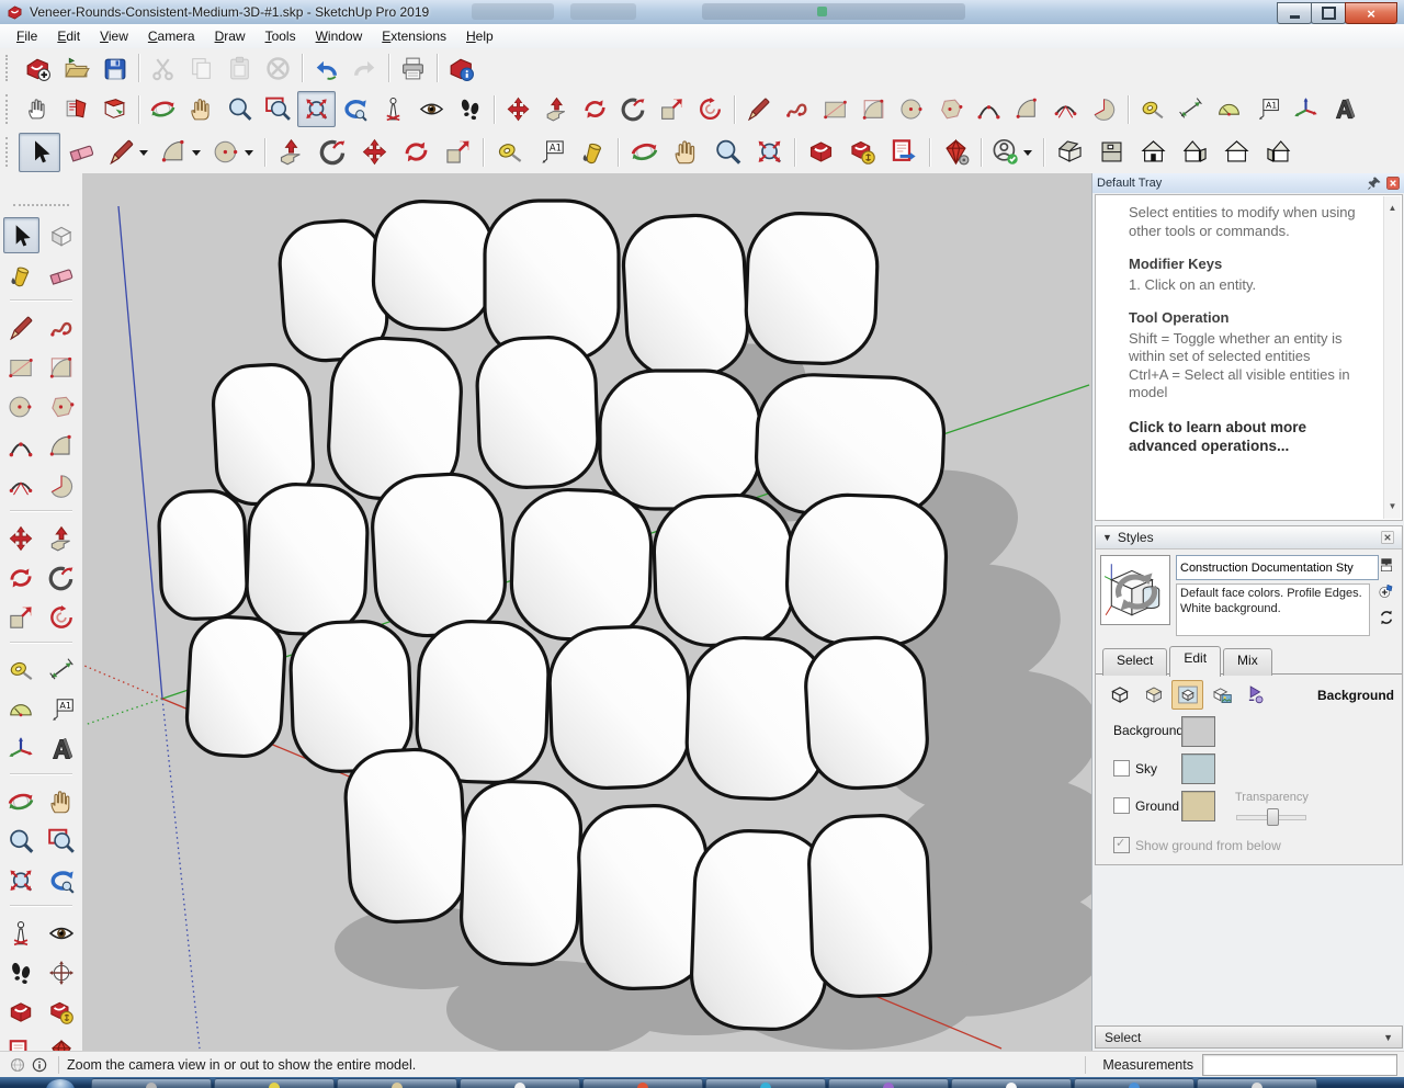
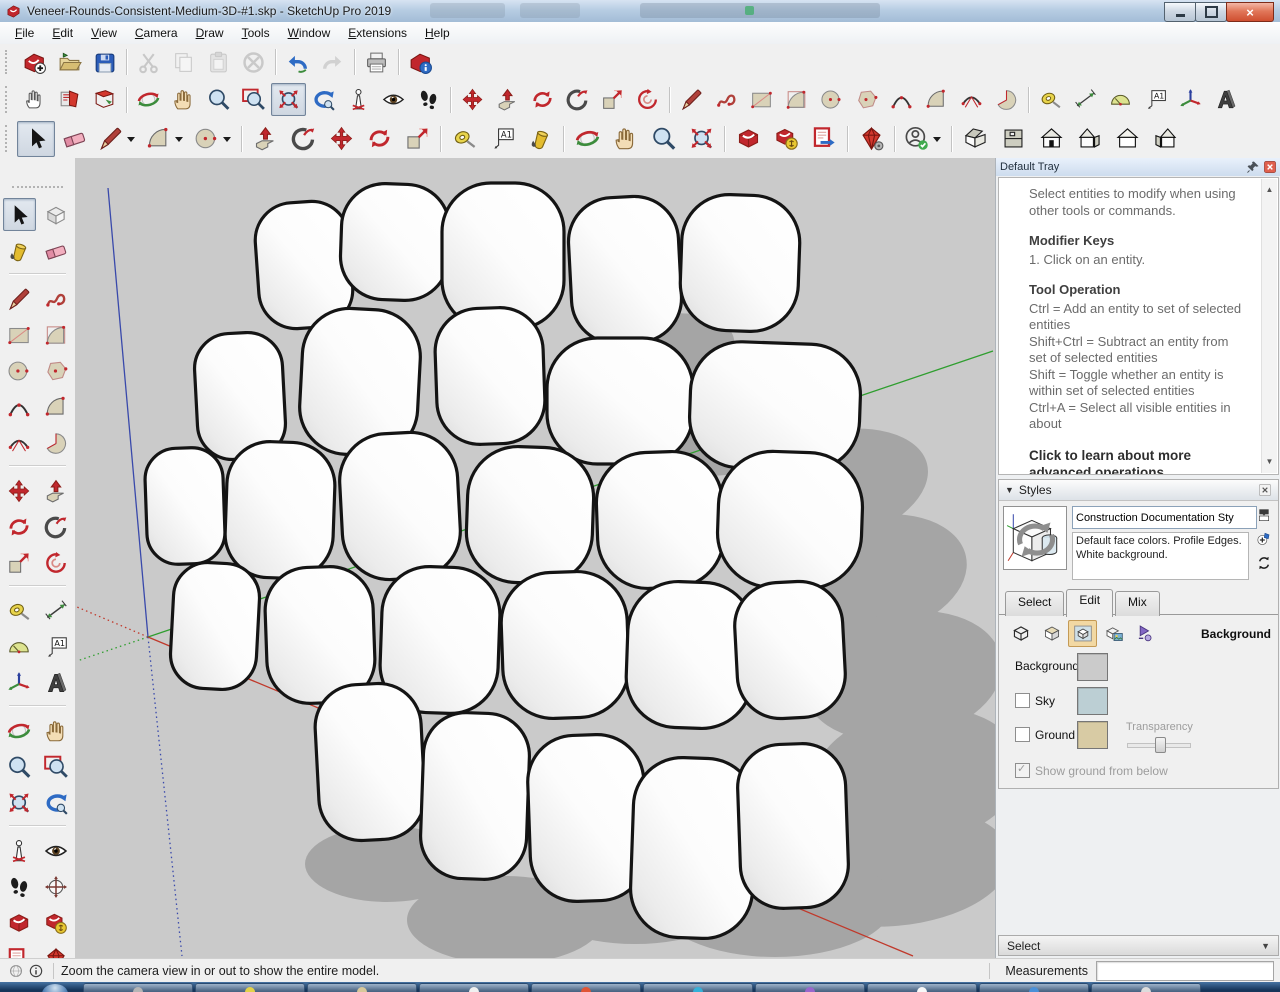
  Veneer-Rounds-Consistent-Medium-3D-#1.skp - SketchUp Pro 2019
  ×
  File
  Edit
  View
  Camera
  Draw
  Tools
  Window
  Extensions
  Help
  A1
  A1
  A1
  Default Tray
  Select entities to modify when using other tools or commands.
  Modifier Keys
  1. Click on an entity.
  Tool Operation
+ Ctrl = Add an entity to set of selected entities
+ Shift+Ctrl = Subtract an entity from set of selected entities
  Shift = Toggle whether an entity is within set of selected entities
- Ctrl+A = Select all visible entities in model
+ Ctrl+A = Select all visible entities in about
  Click to learn about more advanced operations...
  ▲
  ▼
  ▼
  Styles
  Construction Documentation Sty
  Default face colors. Profile Edges. White background.
  Select
  Edit
  Mix
  Background
  Background
  Sky
  Ground
  Transparency
  Show ground from below
  Select
  ▼
  Zoom the camera view in or out to show the entire model.
  Measurements
